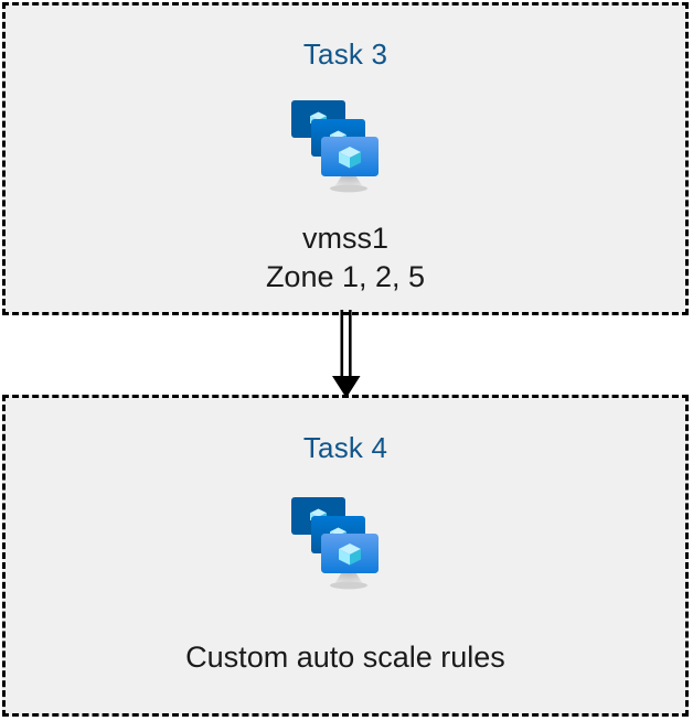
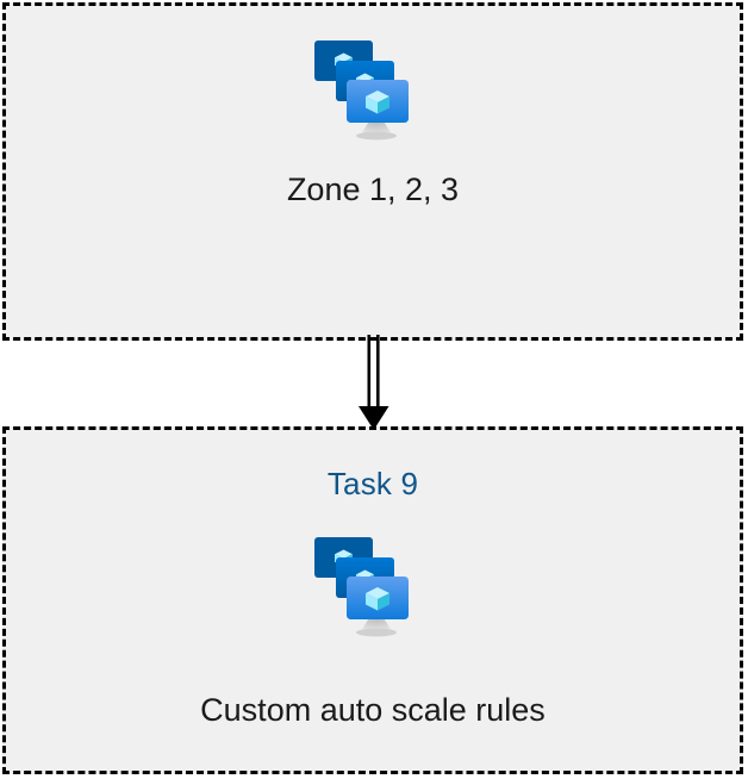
- Task 3
- vmss1
- Zone 1, 2, 5
+ Zone 1, 2, 3
- Task 4
+ Task 9
  Custom auto scale rules
